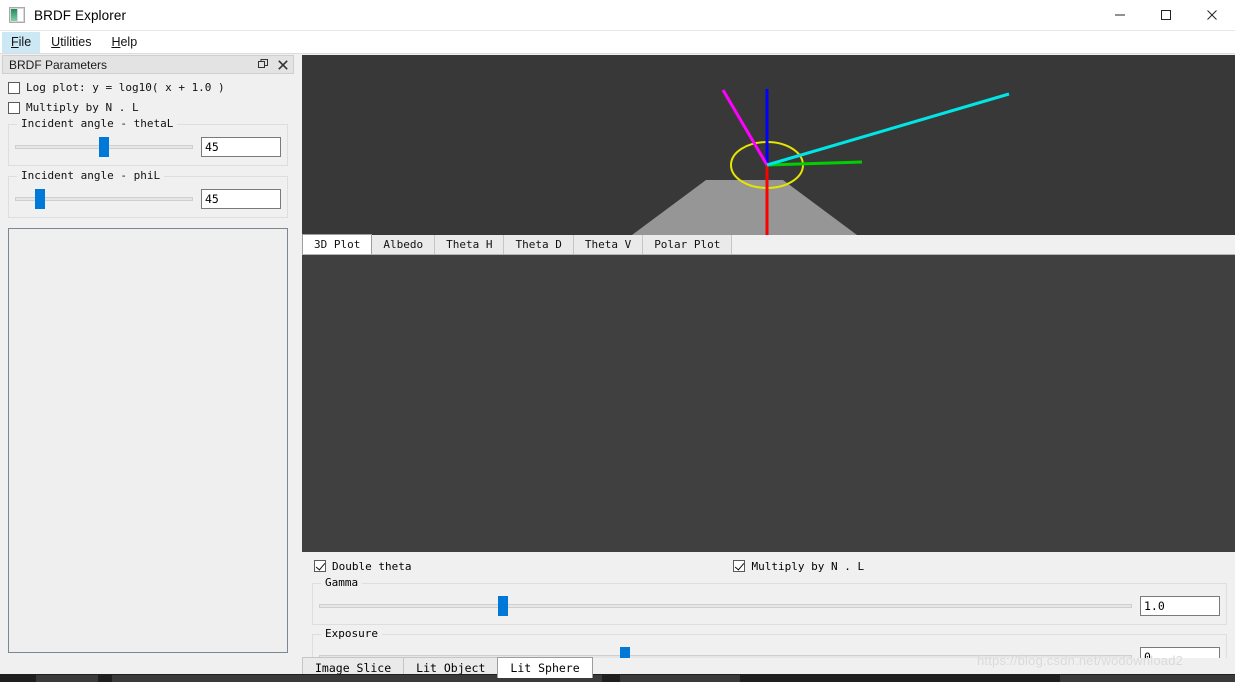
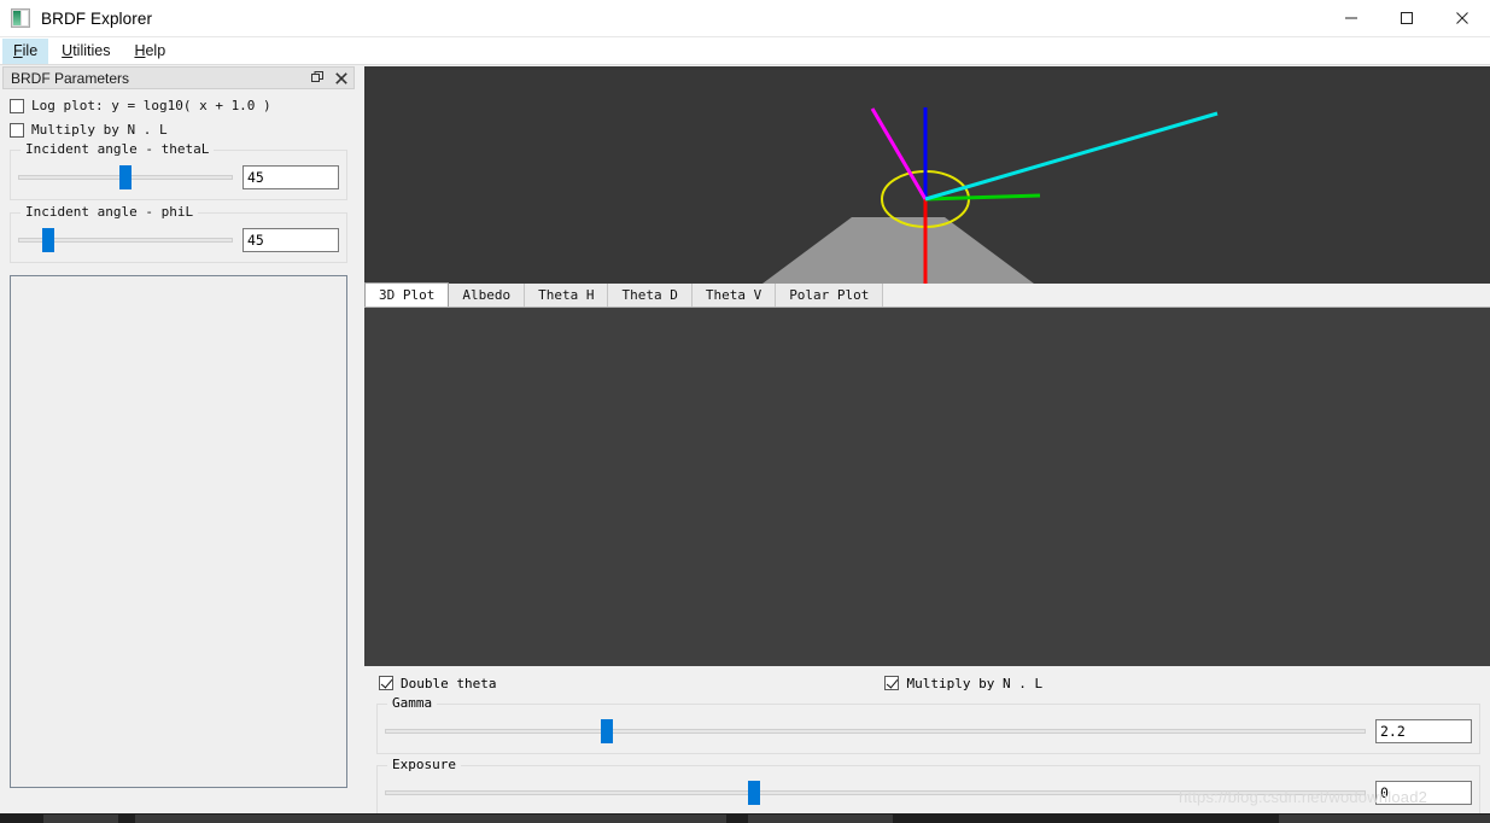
  BRDF Explorer
  File
  Utilities
  Help
  BRDF Parameters
  Log plot: y = log10( x + 1.0 )
  Multiply by N . L
  Incident angle - thetaL
  45
  Incident angle - phiL
  45
  3D Plot
  Albedo
  Theta H
  Theta D
  Theta V
  Polar Plot
  Double theta
  Multiply by N . L
  Gamma
- 1.0
+ 2.2
  Exposure
  0
- Image Slice
- Lit Object
- Lit Sphere
  https://blog.csdn.net/wodownload2
